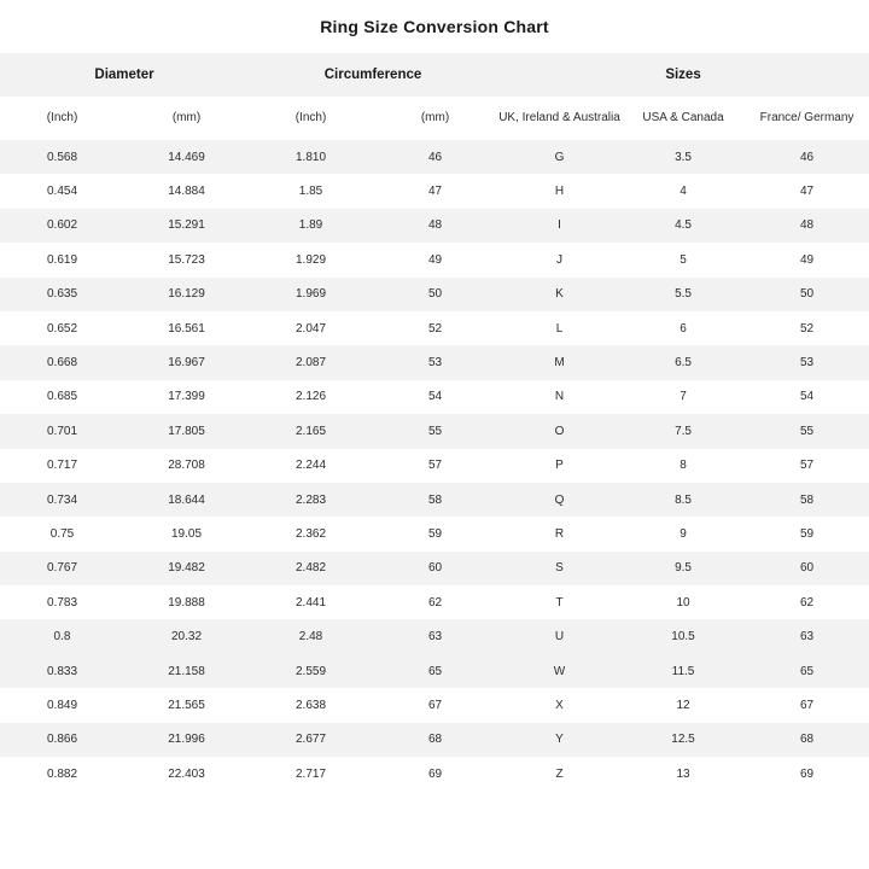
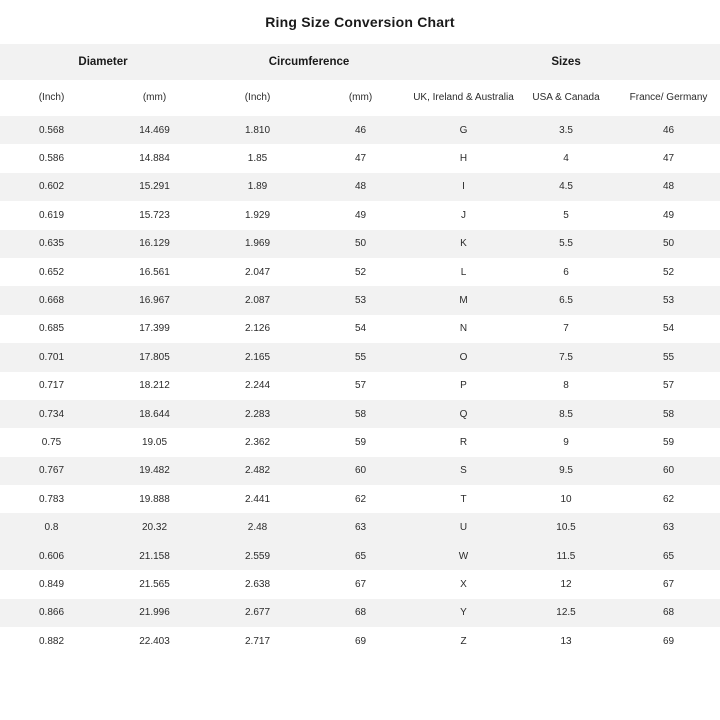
  Ring Size Conversion Chart
  Diameter	Circumference	Sizes
  (Inch)	(mm)	(Inch)	(mm)	UK, Ireland & Australia	USA & Canada	France/ Germany
  0.568	14.469	1.810	46	G	3.5	46
- 0.454	14.884	1.85	47	H	4	47
+ 0.586	14.884	1.85	47	H	4	47
  0.602	15.291	1.89	48	I	4.5	48
  0.619	15.723	1.929	49	J	5	49
  0.635	16.129	1.969	50	K	5.5	50
  0.652	16.561	2.047	52	L	6	52
  0.668	16.967	2.087	53	M	6.5	53
  0.685	17.399	2.126	54	N	7	54
  0.701	17.805	2.165	55	O	7.5	55
- 0.717	28.708	2.244	57	P	8	57
+ 0.717	18.212	2.244	57	P	8	57
  0.734	18.644	2.283	58	Q	8.5	58
  0.75	19.05	2.362	59	R	9	59
  0.767	19.482	2.482	60	S	9.5	60
  0.783	19.888	2.441	62	T	10	62
  0.8	20.32	2.48	63	U	10.5	63
- 0.833	21.158	2.559	65	W	11.5	65
+ 0.606	21.158	2.559	65	W	11.5	65
  0.849	21.565	2.638	67	X	12	67
  0.866	21.996	2.677	68	Y	12.5	68
  0.882	22.403	2.717	69	Z	13	69
